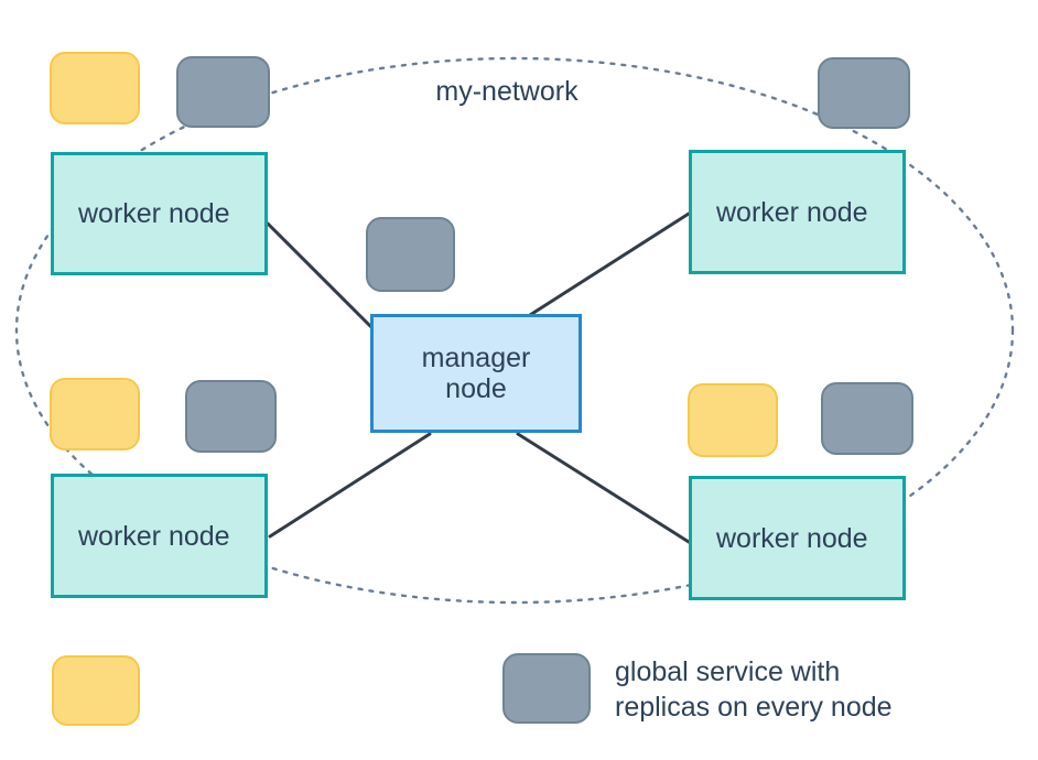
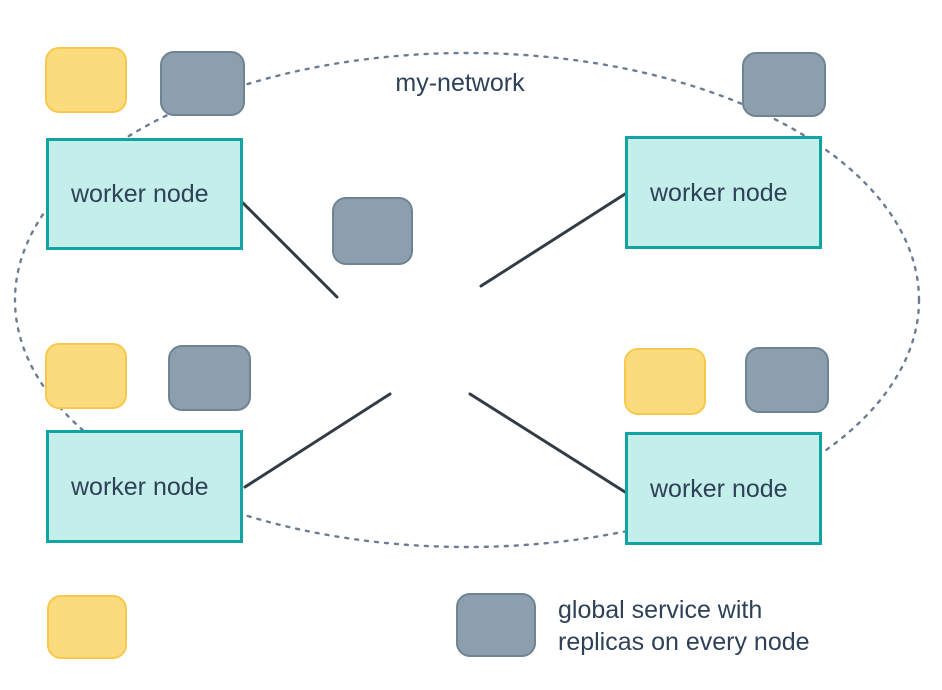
  worker node
  worker node
- manager
- node
  worker node
  worker node
  my-network
  global service with
  replicas on every node
